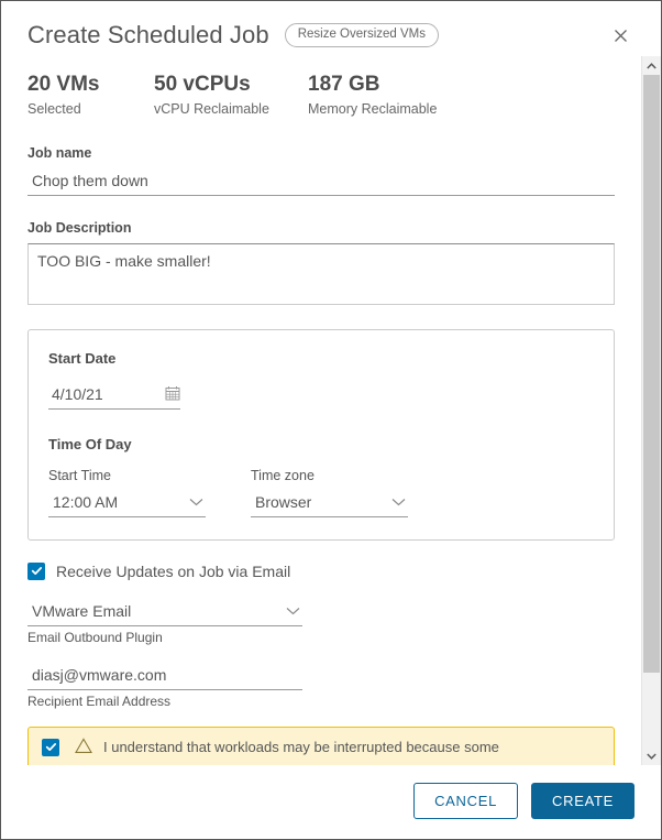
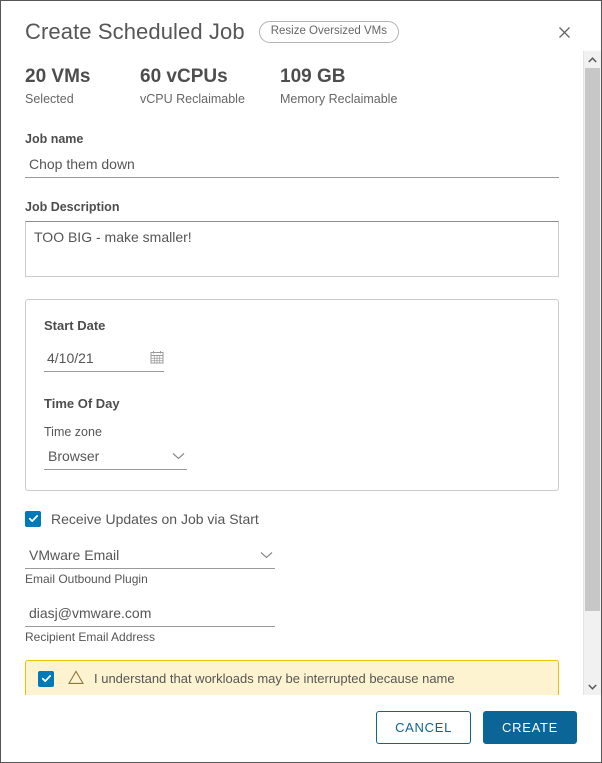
  Create Scheduled Job
  Resize Oversized VMs
  20 VMs
  Selected
- 50 vCPUs
+ 60 vCPUs
  vCPU Reclaimable
- 187 GB
+ 109 GB
  Memory Reclaimable
  Job name
  Chop them down
  Job Description
  TOO BIG - make smaller!
  Start Date
  4/10/21
  Time Of Day
- Start Time
- 12:00 AM
  Time zone
  Browser
- Receive Updates on Job via Email
+ Receive Updates on Job via Start
  VMware Email
  Email Outbound Plugin
  diasj@vmware.com
  Recipient Email Address
- I understand that workloads may be interrupted because some
+ I understand that workloads may be interrupted because name
  CANCEL
  CREATE
